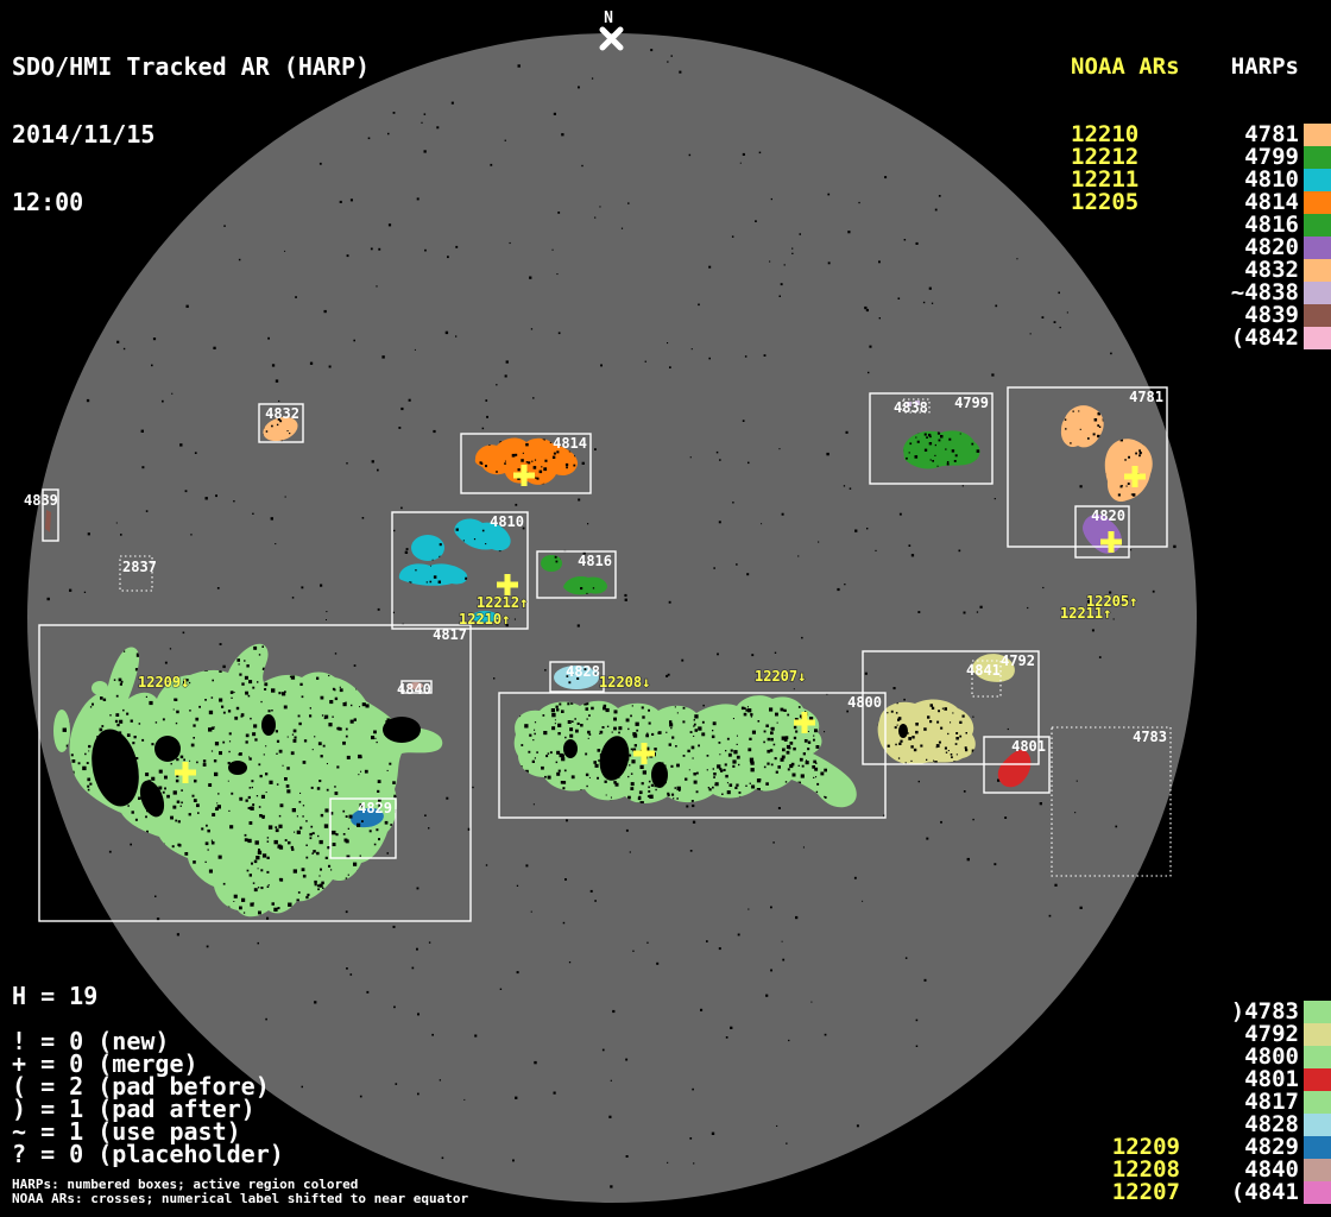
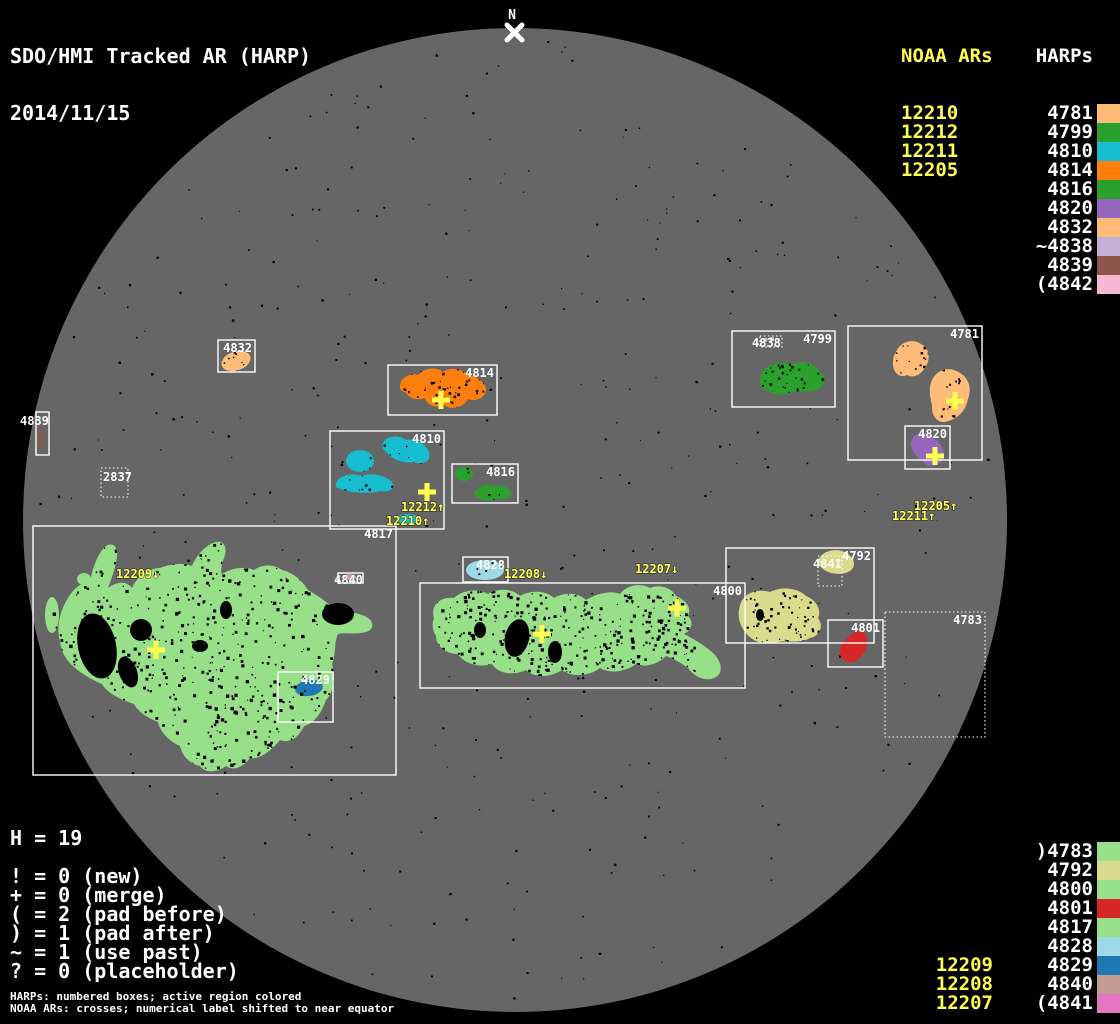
  4832
  4839
  2837
  4814
  4810
  4816
  4817
  4840
  4829
  4828
  4800
  4792
  4841
  4801
  4783
  4799
  4838
  4781
  4820
  12209↓
  12212↑
  12210↑
  12208↓
  12207↓
  12205↑
  12211↑
  N
  SDO/HMI Tracked AR (HARP)
  2014/11/15
- 12:00
  NOAA ARs
  12210
  12212
  12211
  12205
  HARPs
  4781
  4799
  4810
  4814
  4816
  4820
  4832
  ~4838
  4839
  (4842
  )4783
  4792
  4800
  4801
  4817
  4828
  4829
  4840
  (4841
  12209
  12208
  12207
  H = 19
  ! = 0 (new)
  + = 0 (merge)
  ( = 2 (pad before)
  ) = 1 (pad after)
  ~ = 1 (use past)
  ? = 0 (placeholder)
  HARPs: numbered boxes; active region colored
  NOAA ARs: crosses; numerical label shifted to near equator
